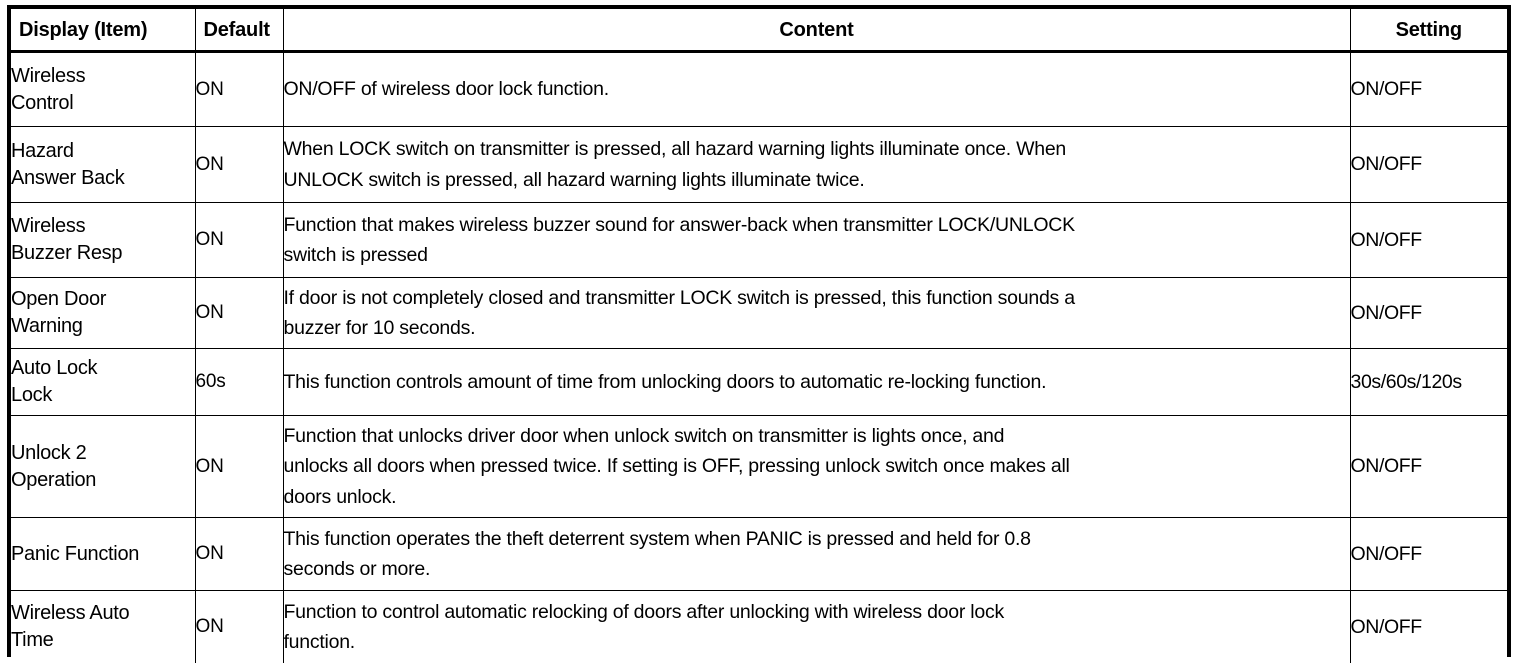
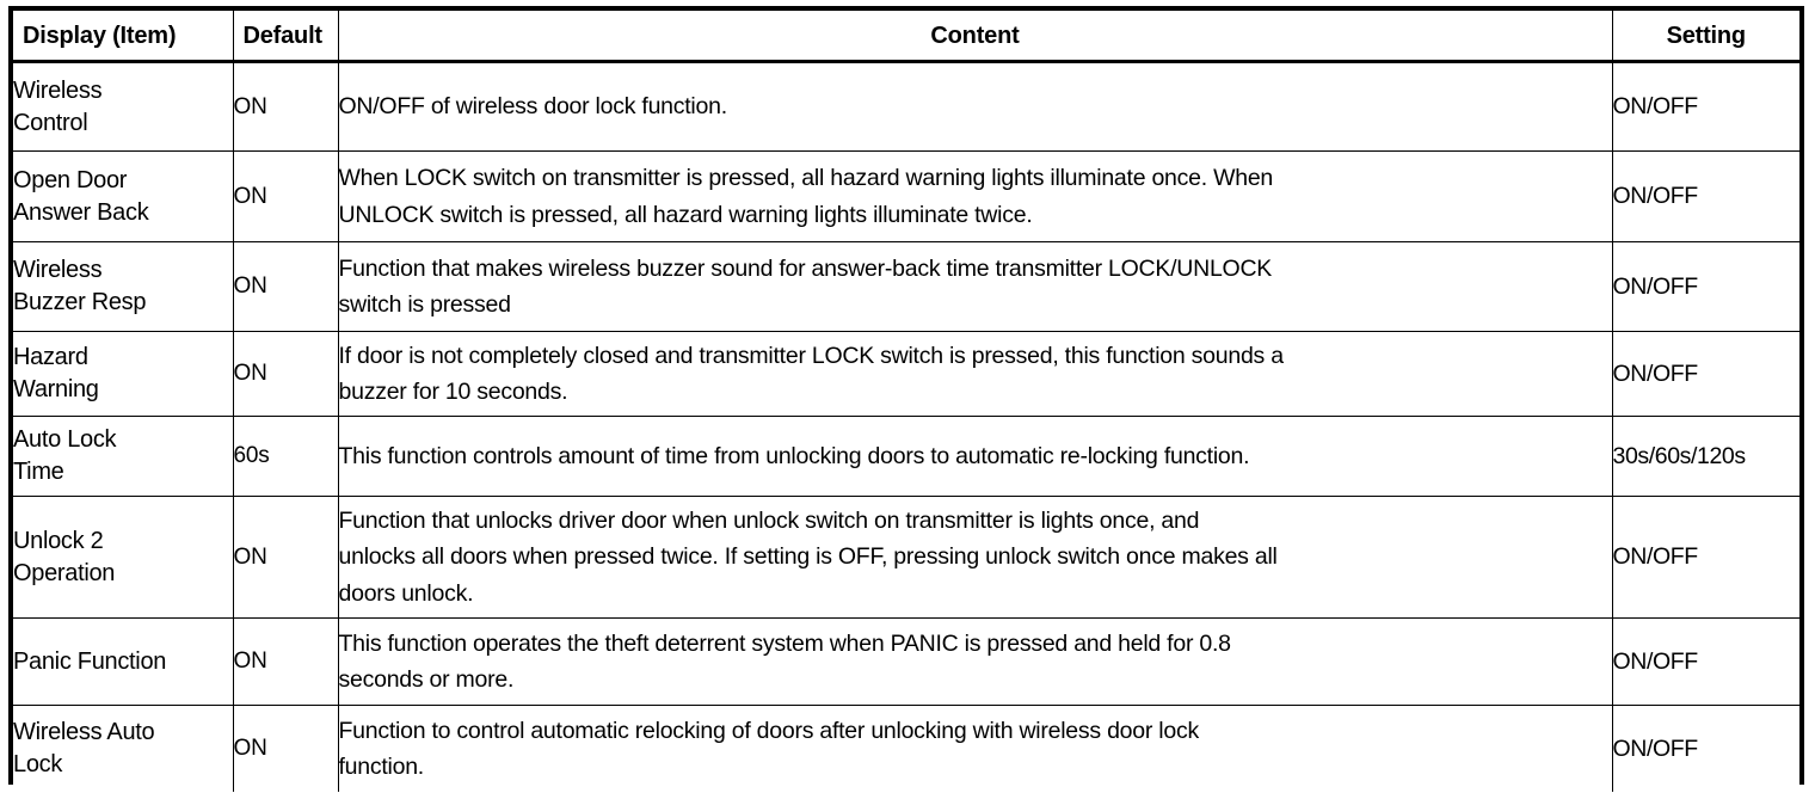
  Display (Item)	Default	Content	Setting
  WirelessControl	ON	ON/OFF of wireless door lock function.	ON/OFF
- HazardAnswer Back	ON	When LOCK switch on transmitter is pressed, all hazard warning lights illuminate once. WhenUNLOCK switch is pressed, all hazard warning lights illuminate twice.	ON/OFF
+ Open DoorAnswer Back	ON	When LOCK switch on transmitter is pressed, all hazard warning lights illuminate once. WhenUNLOCK switch is pressed, all hazard warning lights illuminate twice.	ON/OFF
- WirelessBuzzer Resp	ON	Function that makes wireless buzzer sound for answer-back when transmitter LOCK/UNLOCKswitch is pressed	ON/OFF
+ WirelessBuzzer Resp	ON	Function that makes wireless buzzer sound for answer-back time transmitter LOCK/UNLOCKswitch is pressed	ON/OFF
- Open DoorWarning	ON	If door is not completely closed and transmitter LOCK switch is pressed, this function sounds abuzzer for 10 seconds.	ON/OFF
+ HazardWarning	ON	If door is not completely closed and transmitter LOCK switch is pressed, this function sounds abuzzer for 10 seconds.	ON/OFF
- Auto LockLock	60s	This function controls amount of time from unlocking doors to automatic re-locking function.	30s/60s/120s
+ Auto LockTime	60s	This function controls amount of time from unlocking doors to automatic re-locking function.	30s/60s/120s
  Unlock 2Operation	ON	Function that unlocks driver door when unlock switch on transmitter is lights once, andunlocks all doors when pressed twice. If setting is OFF, pressing unlock switch once makes alldoors unlock.	ON/OFF
  Panic Function	ON	This function operates the theft deterrent system when PANIC is pressed and held for 0.8seconds or more.	ON/OFF
- Wireless AutoTime	ON	Function to control automatic relocking of doors after unlocking with wireless door lockfunction.	ON/OFF
+ Wireless AutoLock	ON	Function to control automatic relocking of doors after unlocking with wireless door lockfunction.	ON/OFF
